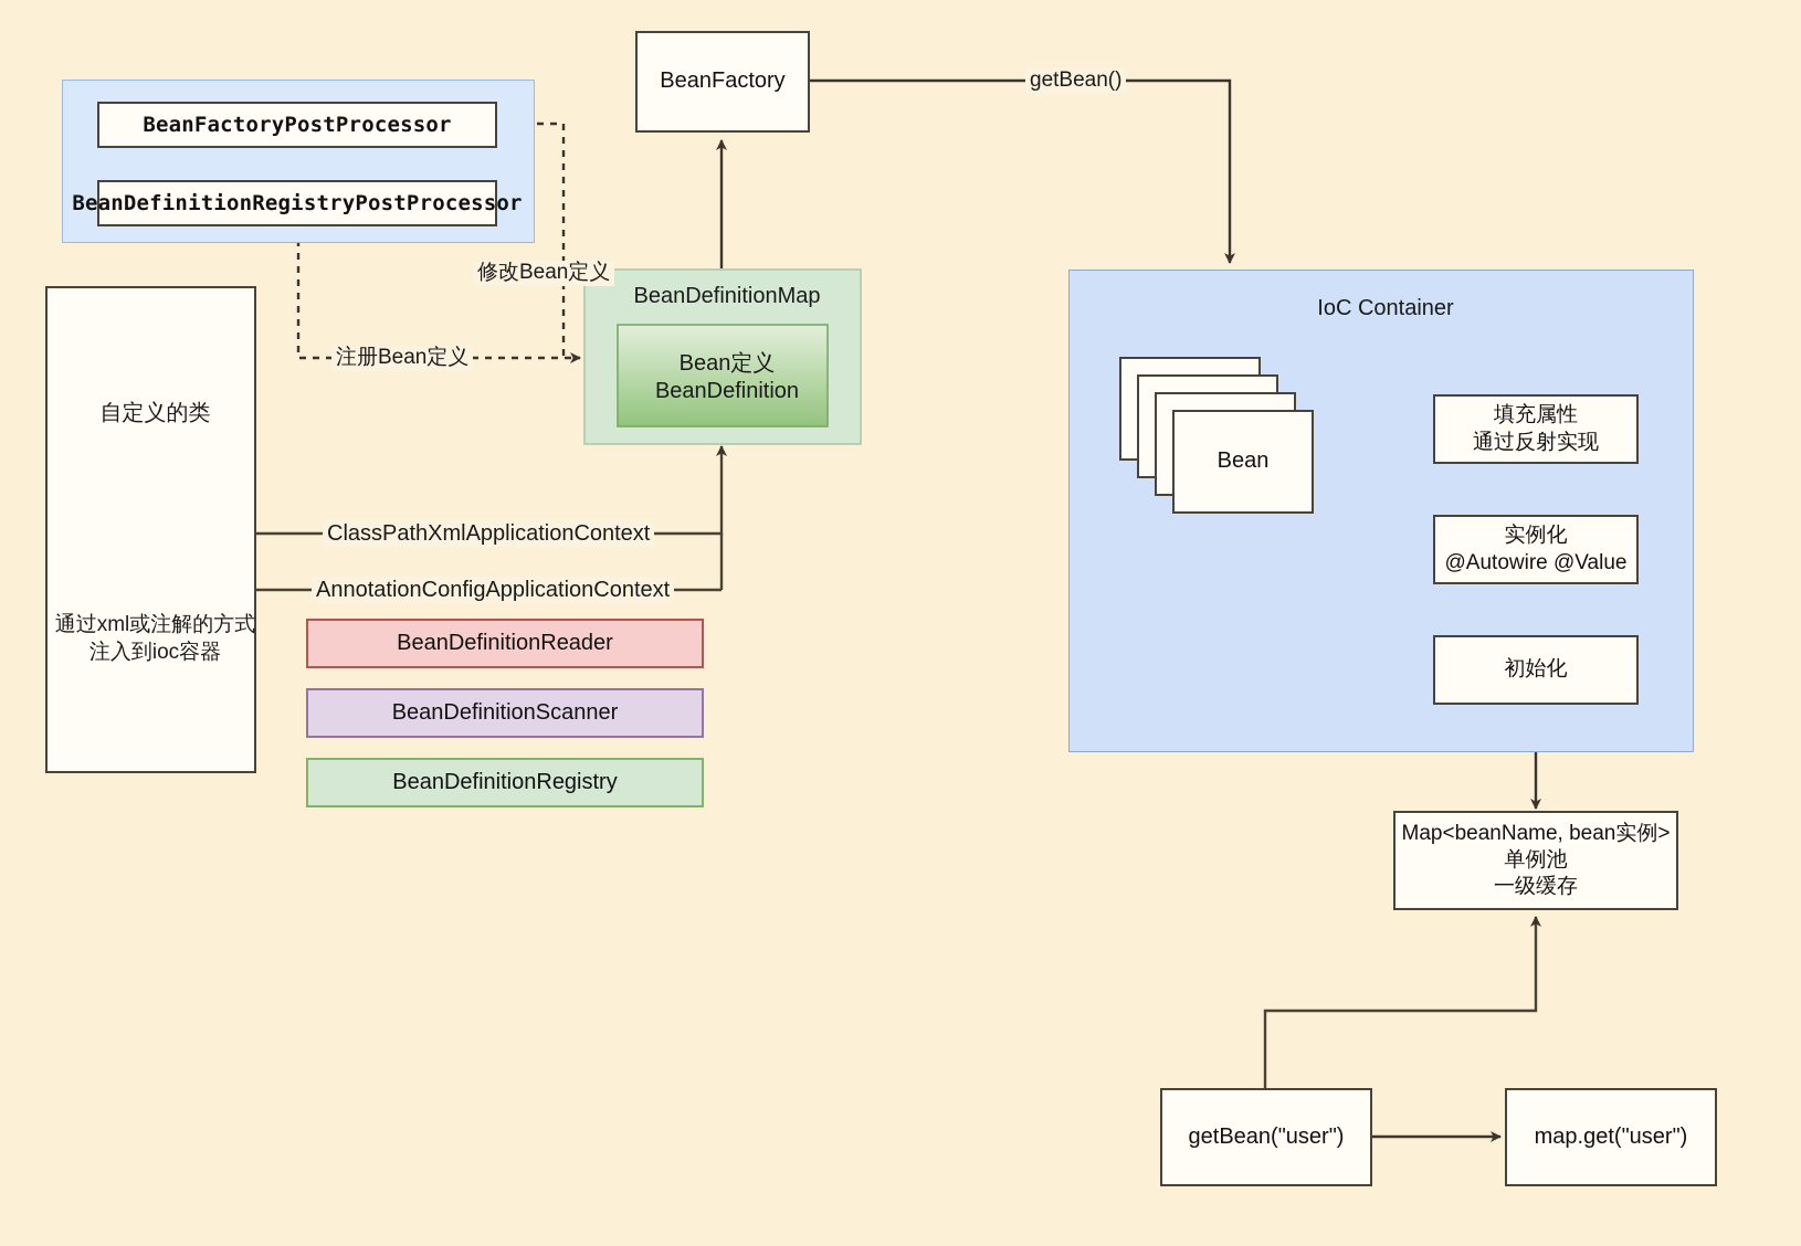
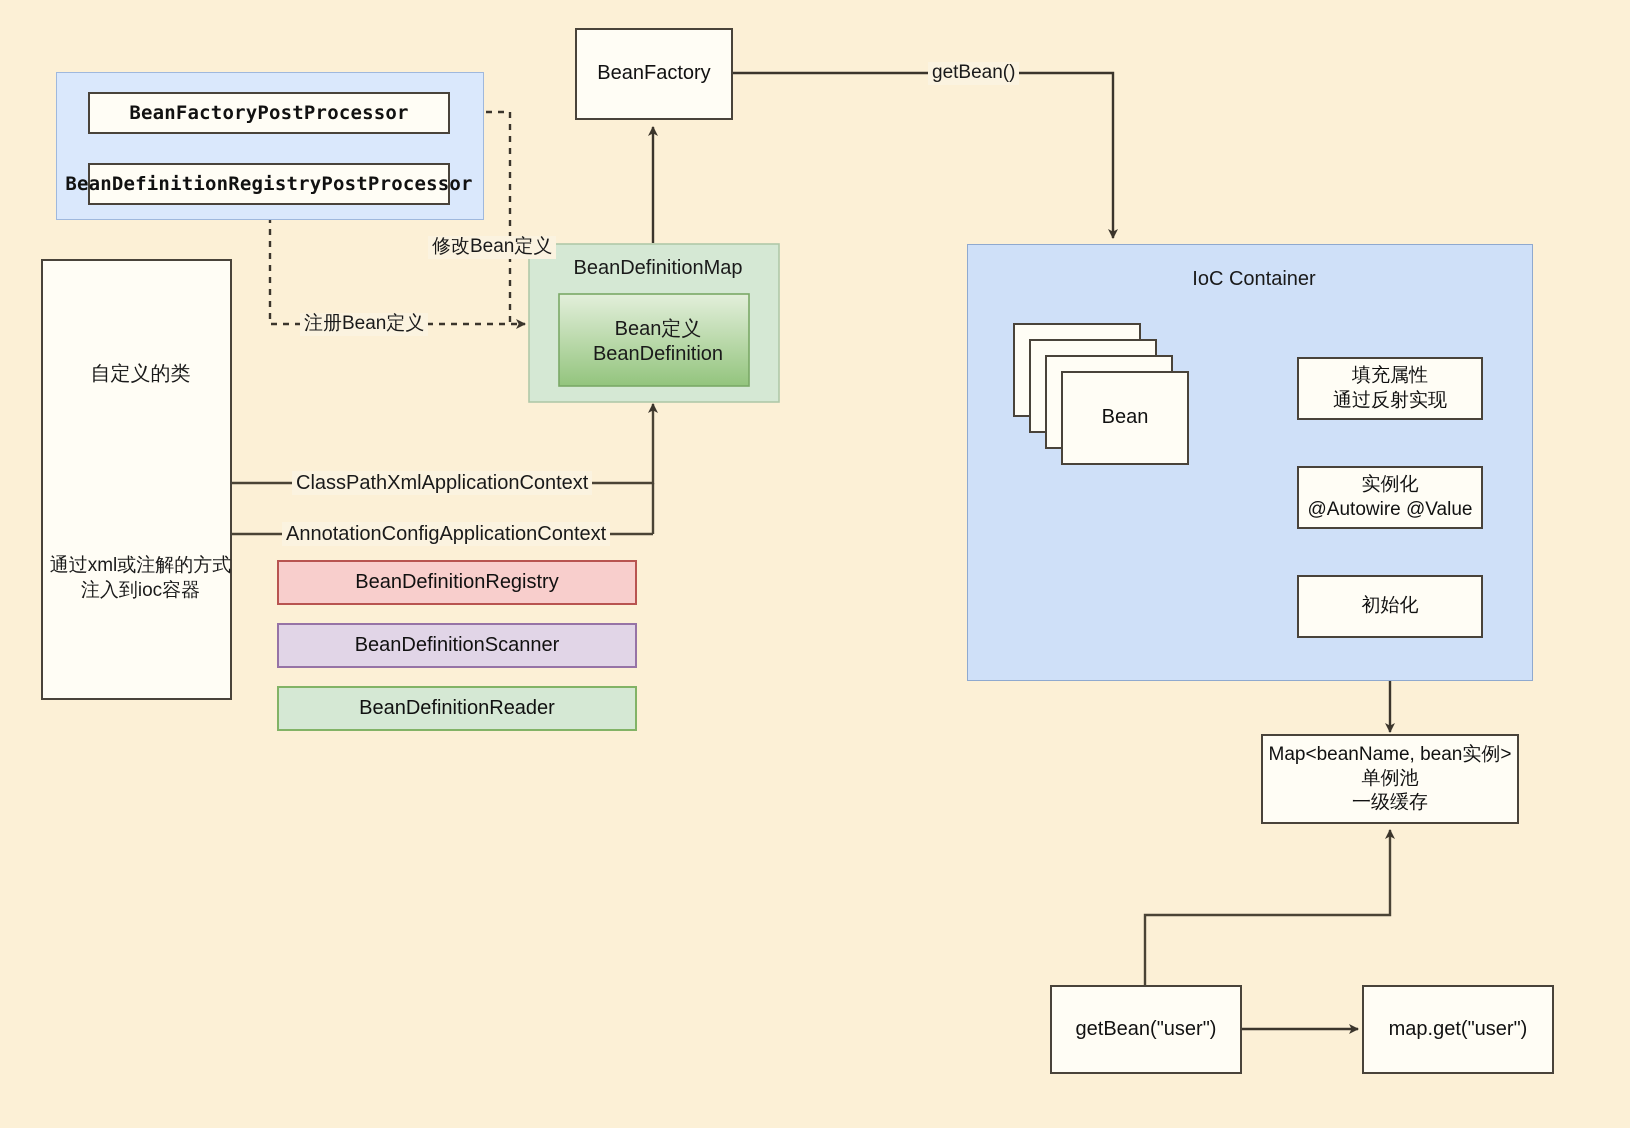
  BeanFactoryPostProcessor
  BeanDefinitionRegistryPostProcessor
  自定义的类
  通过xml或注解的方式
  注入到ioc容器
  BeanFactory
  BeanDefinitionMap
  Bean定义
  BeanDefinition
  修改Bean定义
  注册Bean定义
  getBean()
  ClassPathXmlApplicationContext
  AnnotationConfigApplicationContext
- BeanDefinitionReader
+ BeanDefinitionRegistry
  BeanDefinitionScanner
- BeanDefinitionRegistry
+ BeanDefinitionReader
  IoC Container
  Bean
  填充属性
  通过反射实现
  实例化
  @Autowire @Value
  初始化
  Map<beanName, bean实例>
  单例池
  一级缓存
  getBean("user")
  map.get("user")
